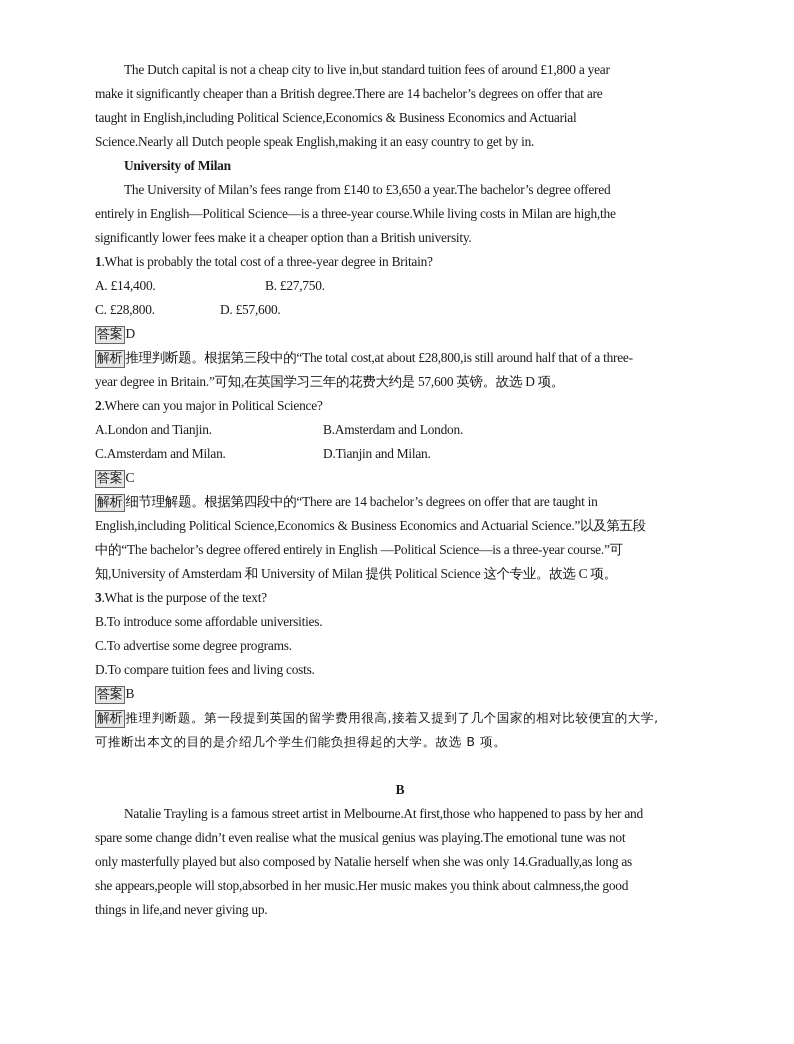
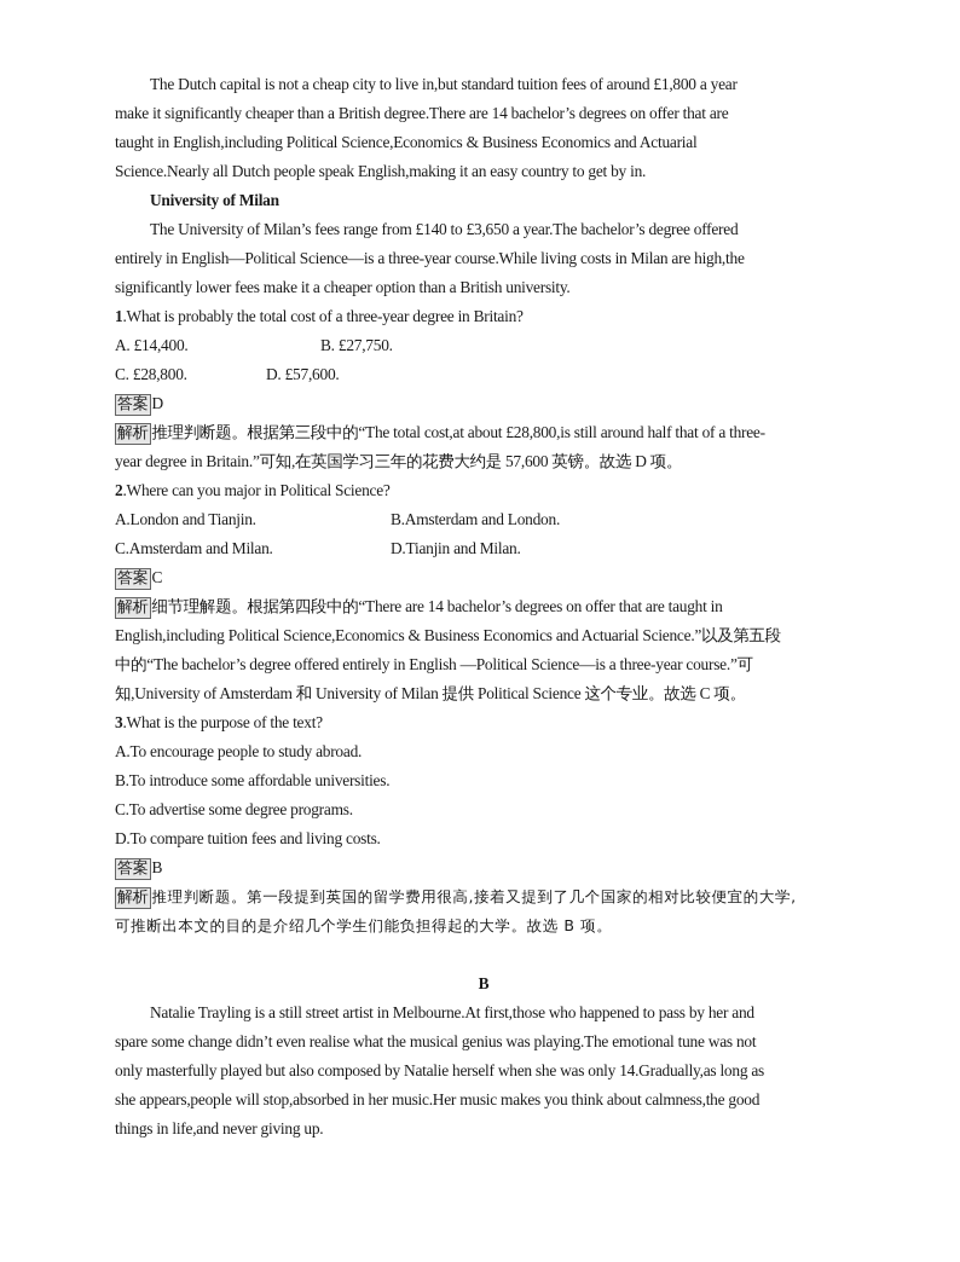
  The Dutch capital is not a cheap city to live in,but standard tuition fees of around £1,800 a year
  make it significantly cheaper than a British degree.There are 14 bachelor’s degrees on offer that are
  taught in English,including Political Science,Economics & Business Economics and Actuarial
  Science.Nearly all Dutch people speak English,making it an easy country to get by in.
  University of Milan
  The University of Milan’s fees range from £140 to £3,650 a year.The bachelor’s degree offered
  entirely in English—Political Science—is a three-year course.While living costs in Milan are high,the
  significantly lower fees make it a cheaper option than a British university.
  1.What is probably the total cost of a three-year degree in Britain?
  A. £14,400.
  B. £27,750.
  C. £28,800.
  D. £57,600.
  答案 D
  解析 推理判断题。根据第三段中的“The total cost,at about £28,800,is still around half that of a three-
  year degree in Britain.”可知,在英国学习三年的花费大约是 57,600 英镑。故选 D 项。
  2.Where can you major in Political Science?
  A.London and Tianjin.
  B.Amsterdam and London.
  C.Amsterdam and Milan.
  D.Tianjin and Milan.
  答案 C
  解析 细节理解题。根据第四段中的“There are 14 bachelor’s degrees on offer that are taught in
  English,including Political Science,Economics & Business Economics and Actuarial Science.”以及第五段
  中的“The bachelor’s degree offered entirely in English —Political Science—is a three-year course.”可
  知,University of Amsterdam 和 University of Milan 提供 Political Science 这个专业。故选 C 项。
  3.What is the purpose of the text?
+ A.To encourage people to study abroad.
  B.To introduce some affordable universities.
  C.To advertise some degree programs.
  D.To compare tuition fees and living costs.
  答案 B
  解析 推理判断题。第一段提到英国的留学费用很高,接着又提到了几个国家的相对比较便宜的大学,
  可推断出本文的目的是介绍几个学生们能负担得起的大学。故选 B 项。
  B
- Natalie Trayling is a famous street artist in Melbourne.At first,those who happened to pass by her and
+ Natalie Trayling is a still street artist in Melbourne.At first,those who happened to pass by her and
  spare some change didn’t even realise what the musical genius was playing.The emotional tune was not
  only masterfully played but also composed by Natalie herself when she was only 14.Gradually,as long as
  she appears,people will stop,absorbed in her music.Her music makes you think about calmness,the good
  things in life,and never giving up.
